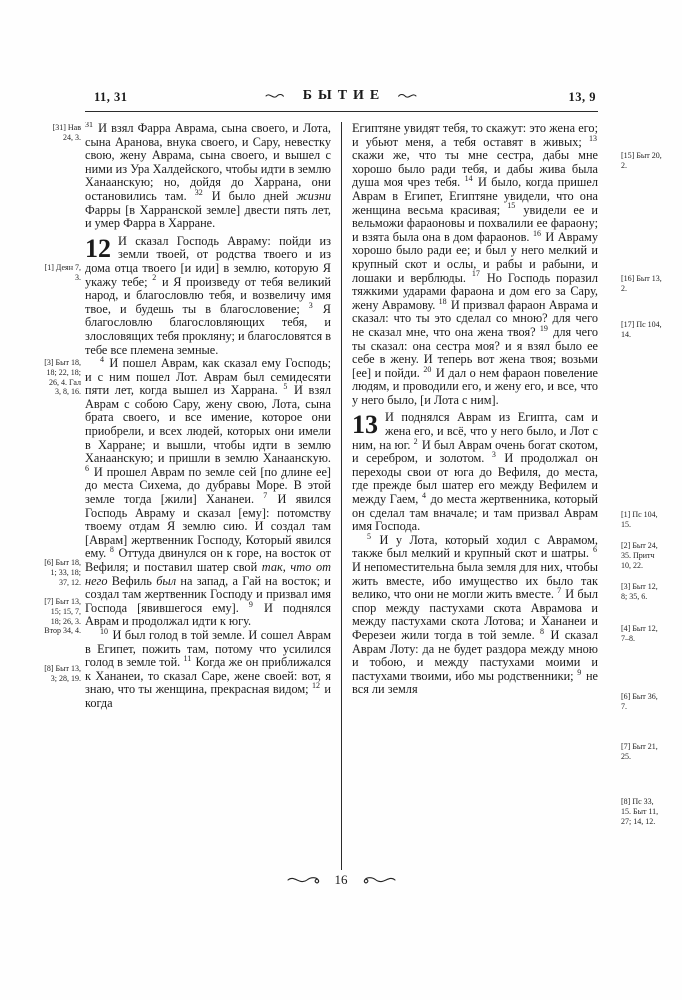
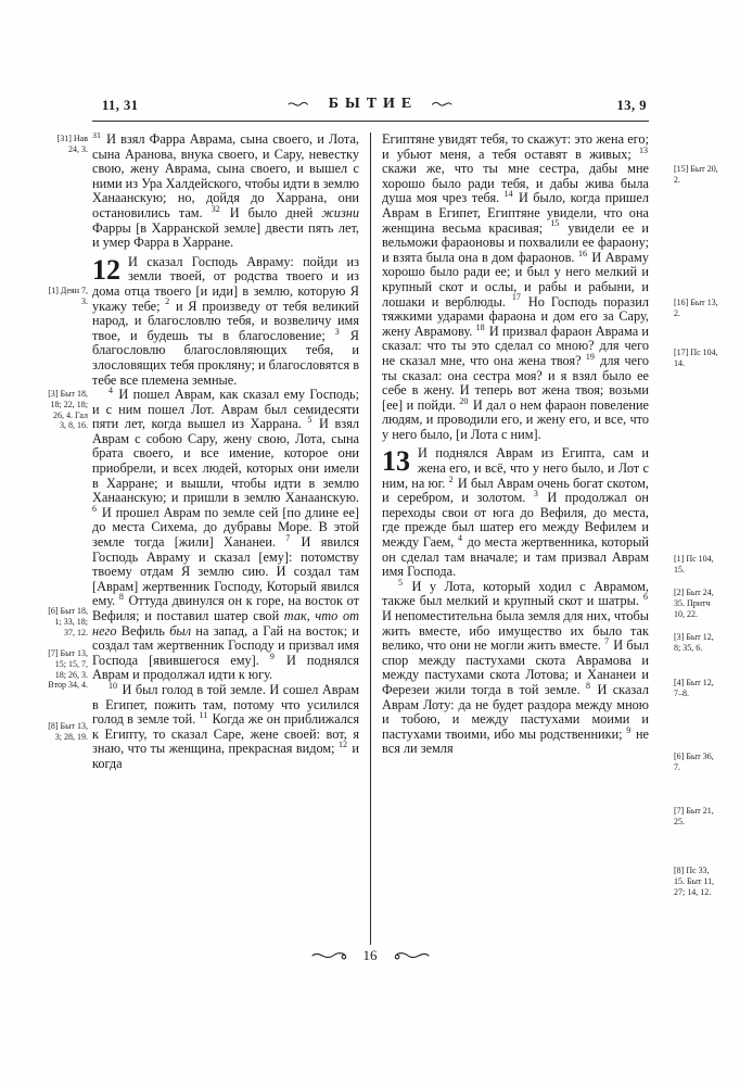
  11, 31
  БЫТИЕ
  13, 9
  [31] Нав 24, 3.
  [1] Деян 7, 3.
  [3] Быт 18, 18; 22, 18; 26, 4. Гал 3, 8, 16.
  [6] Быт 18, 1; 33, 18; 37, 12.
  [7] Быт 13, 15; 15, 7, 18; 26, 3. Втор 34, 4.
  [8] Быт 13, 3; 28, 19.
  [15] Быт 20, 2.
  [16] Быт 13, 2.
  [17] Пс 104, 14.
  [1] Пс 104, 15.
  [2] Быт 24, 35. Притч 10, 22.
  [3] Быт 12, 8; 35, 6.
  [4] Быт 12, 7–8.
  [6] Быт 36, 7.
  [7] Быт 21, 25.
  [8] Пс 33, 15. Быт 11, 27; 14, 12.
  31 И взял Фарра Аврама, сына своего, и Лота, сына Аранова, внука своего, и Сару, невестку свою, жену Аврама, сына своего, и вышел с ними из Ура Халдейского, чтобы идти в землю Ханаанскую; но, дойдя до Харрана, они остановились там. 32 И было дней жизни Фарры [в Харранской земле] двести пять лет, и умер Фарра в Харране.
  12
  И сказал Господь Авраму: пойди из земли твоей, от родства твоего и из дома отца твоего [и иди] в землю, которую Я укажу тебе; 2 и Я произведу от тебя великий народ, и благословлю тебя, и возвеличу имя твое, и будешь ты в благословение; 3 Я благословлю благословляющих тебя, и злословящих тебя прокляну; и благословятся в тебе все племена земные.
  4 И пошел Аврам, как сказал ему Господь; и с ним пошел Лот. Аврам был семидесяти пяти лет, когда вышел из Харрана. 5 И взял Аврам с собою Сару, жену свою, Лота, сына брата своего, и все имение, которое они приобрели, и всех людей, которых они имели в Харране; и вышли, чтобы идти в землю Ханаанскую; и пришли в землю Ханаанскую. 6 И прошел Аврам по земле сей [по длине ее] до места Сихема, до дубравы Море́. В этой земле тогда [жили] Хананеи. 7 И явился Господь Авраму и сказал [ему]: потомству твоему отдам Я землю сию. И создал там [Аврам] жертвенник Господу, Который явился ему. 8 Оттуда двинулся он к горе, на восток от Вефиля; и поставил шатер свой так, что от него Вефиль был на запад, а Гай на восток; и создал там жертвенник Господу и призвал имя Господа [явившегося ему]. 9 И поднялся Аврам и продолжал идти к югу.
- 10 И был голод в той земле. И сошел Аврам в Египет, пожить там, потому что усилился голод в земле той. 11 Когда же он приближался к Хананеи, то сказал Саре, жене своей: вот, я знаю, что ты женщина, прекрасная видом; 12 и когда
+ 10 И был голод в той земле. И сошел Аврам в Египет, пожить там, потому что усилился голод в земле той. 11 Когда же он приближался к Египту, то сказал Саре, жене своей: вот, я знаю, что ты женщина, прекрасная видом; 12 и когда
  Египтяне увидят тебя, то скажут: это жена его; и убьют меня, а тебя оставят в живых; 13 скажи же, что ты мне сестра, дабы мне хорошо было ради тебя, и дабы жива была душа моя чрез тебя. 14 И было, когда пришел Аврам в Египет, Египтяне увидели, что она женщина весьма красивая; 15 увидели ее и вельможи фараоновы и похвалили ее фараону; и взята была она в дом фараонов. 16 И Авраму хорошо было ради ее; и был у него мелкий и крупный скот и ослы, и рабы и рабыни, и лошаки и верблюды. 17 Но Господь поразил тяжкими ударами фараона и дом его за Сару, жену Аврамову. 18 И призвал фараон Аврама и сказал: что ты это сделал со мною? для чего не сказал мне, что она жена твоя? 19 для чего ты сказал: она сестра моя? и я взял было ее себе в жену. И теперь вот жена твоя; возьми [ее] и пойди. 20 И дал о нем фараон повеление людям, и проводили его, и жену его, и все, что у него было, [и Лота с ним].
  13
  И поднялся Аврам из Египта, сам и жена его, и всё, что у него было, и Лот с ним, на юг. 2 И был Аврам очень богат скотом, и серебром, и золотом. 3 И продолжал он переходы свои от юга до Вефиля, до места, где прежде был шатер его между Вефилем и между Гаем, 4 до места жертвенника, который он сделал там вначале; и там призвал Аврам имя Господа.
  5 И у Лота, который ходил с Аврамом, также был мелкий и крупный скот и шатры. 6 И непоместительна была земля для них, чтобы жить вместе, ибо имущество их было так велико, что они не могли жить вместе. 7 И был спор между пастухами скота Аврамова и между пастухами скота Лотова; и Хананеи и Ферезеи жили тогда в той земле. 8 И сказал Аврам Лоту: да не будет раздора между мною и тобою, и между пастухами моими и пастухами твоими, ибо мы родственники; 9 не вся ли земля
  16
